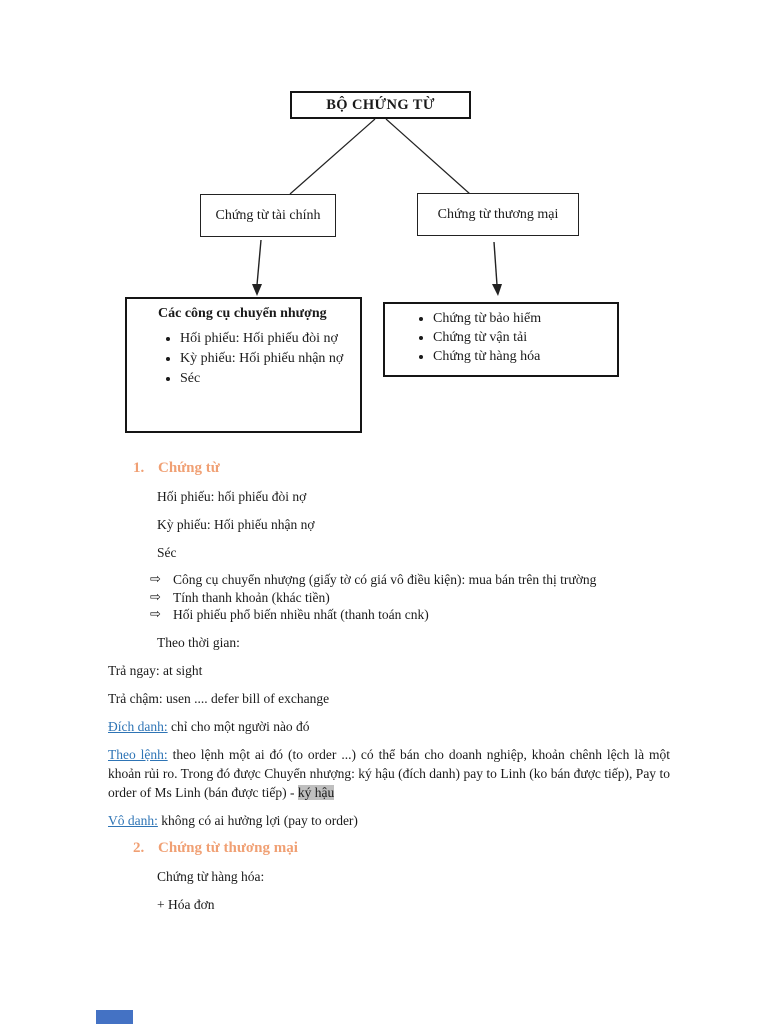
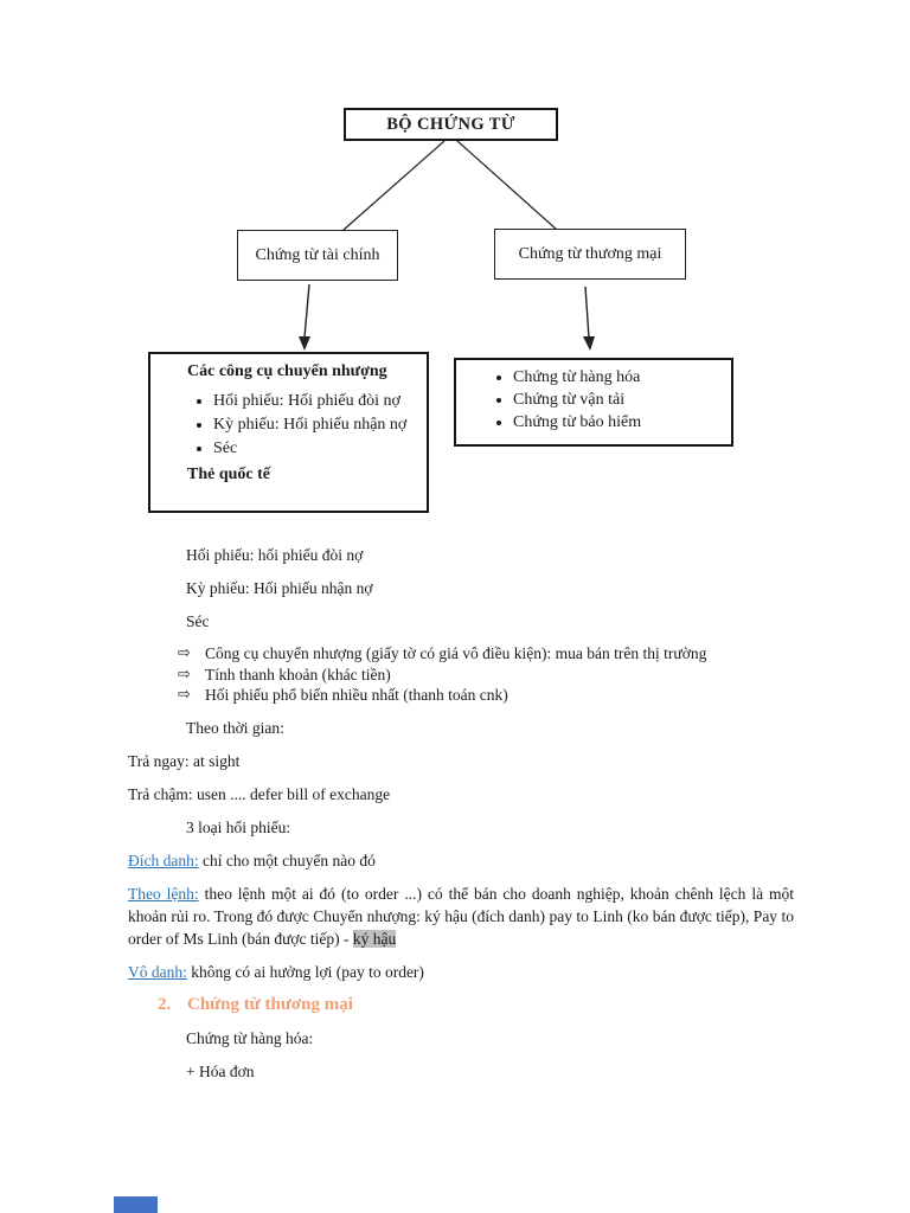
  BỘ CHỨNG TỪ
  Chứng từ tài chính
  Chứng từ thương mại
  Các công cụ chuyển nhượng
  Hối phiếu: Hối phiếu đòi nợ
  Kỳ phiếu: Hối phiếu nhận nợ
  Séc
+ Thẻ quốc tế
- Chứng từ bảo hiểm
+ Chứng từ hàng hóa
  Chứng từ vận tải
- Chứng từ hàng hóa
+ Chứng từ bảo hiểm
- 1. Chứng từ
  Hối phiếu: hối phiếu đòi nợ
  Kỳ phiếu: Hối phiếu nhận nợ
  Séc
  ⇨
  Công cụ chuyển nhượng (giấy tờ có giá vô điều kiện): mua bán trên thị trường
  ⇨
  Tính thanh khoản (khác tiền)
  ⇨
  Hối phiếu phổ biến nhiều nhất (thanh toán cnk)
  Theo thời gian:
  Trả ngay: at sight
  Trả chậm: usen .... defer bill of exchange
+ 3 loại hối phiếu:
- Đích danh: chỉ cho một người nào đó
+ Đích danh: chỉ cho một chuyển nào đó
  Theo lệnh: theo lệnh một ai đó (to order ...) có thể bán cho doanh nghiệp, khoản chênh lệch là một khoản rủi ro. Trong đó được Chuyển nhượng: ký hậu (đích danh) pay to Linh (ko bán được tiếp), Pay to order of Ms Linh (bán được tiếp) - ký hậu
  Vô danh: không có ai hưởng lợi (pay to order)
  2. Chứng từ thương mại
  Chứng từ hàng hóa:
  + Hóa đơn
